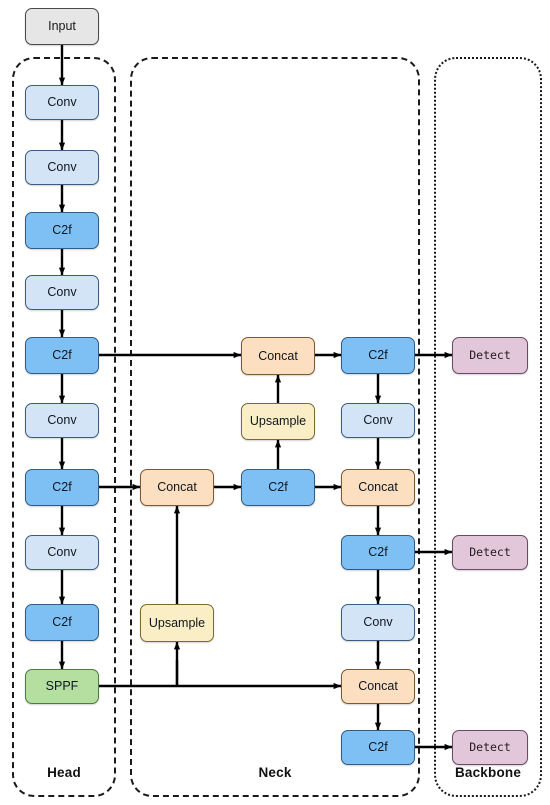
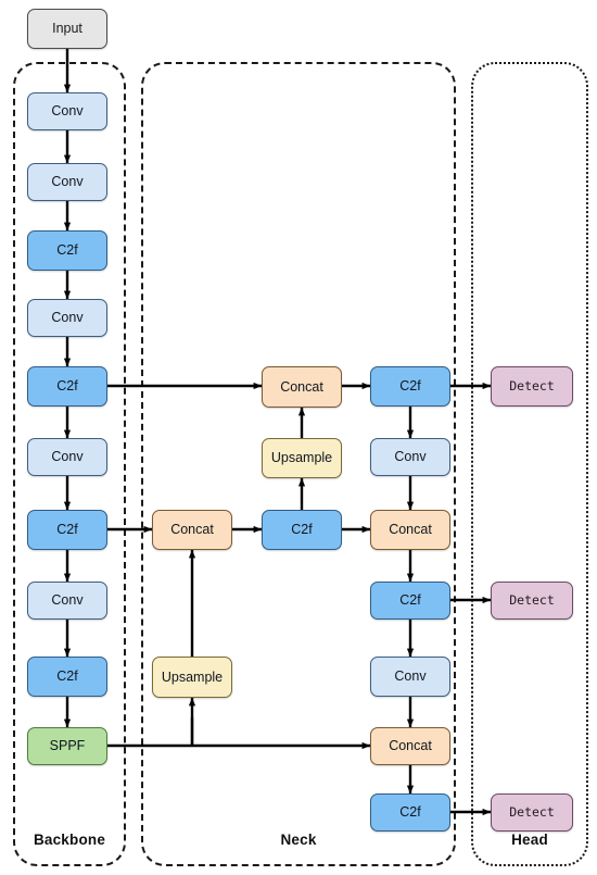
- Head
+ Backbone
  Neck
- Backbone
+ Head
  Input
  Conv
  Conv
  C2f
  Conv
  C2f
  Conv
  C2f
  Conv
  C2f
  SPPF
  Concat
  Upsample
  Concat
  Upsample
  C2f
  C2f
  Conv
  Concat
  C2f
  Conv
  Concat
  C2f
  Detect
  Detect
  Detect
